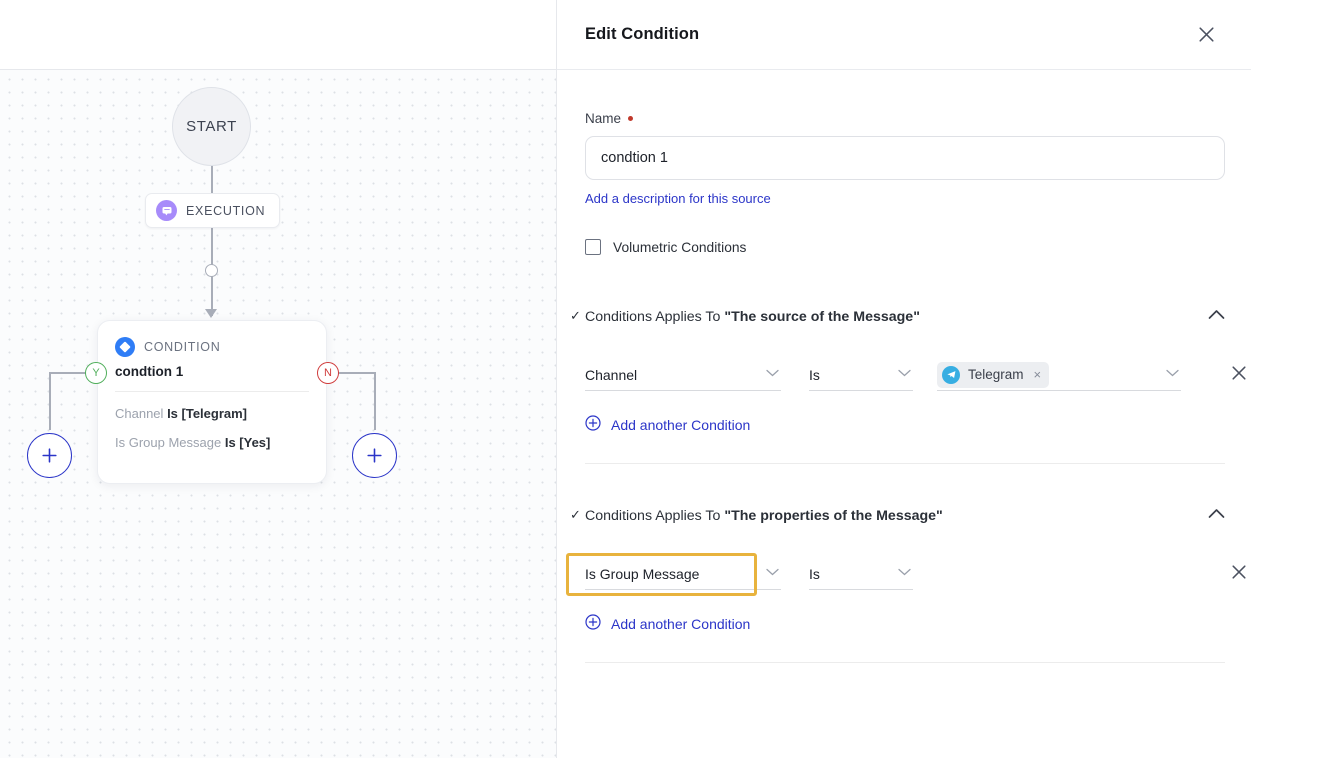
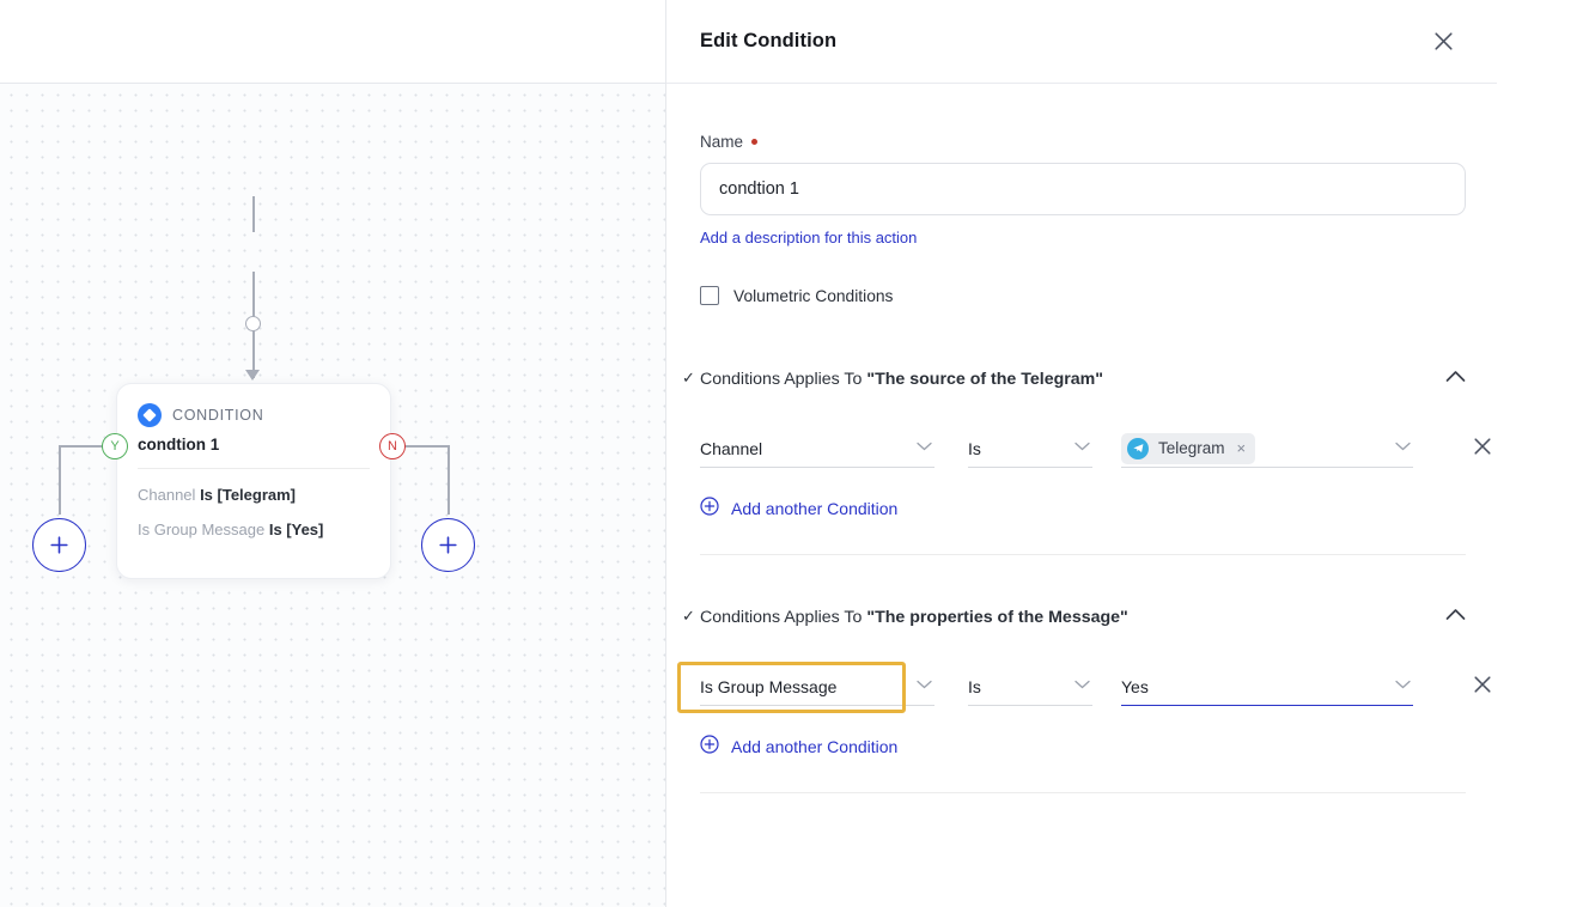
- START
- EXECUTION
  CONDITION
  condtion 1
  Channel Is [Telegram]
  Is Group Message Is [Yes]
  Y
  N
  Edit Condition
  Name
- condtion 1 Add a description for this source
+ condtion 1 Add a description for this action
  Volumetric Conditions
  ✓
- Conditions Applies To "The source of the Message"
+ Conditions Applies To "The source of the Telegram"
  Channel
  Is
  Telegram
  ×
  Add another Condition
  ✓
  Conditions Applies To "The properties of the Message"
  Is Group Message
  Is
+ Yes
  Add another Condition
